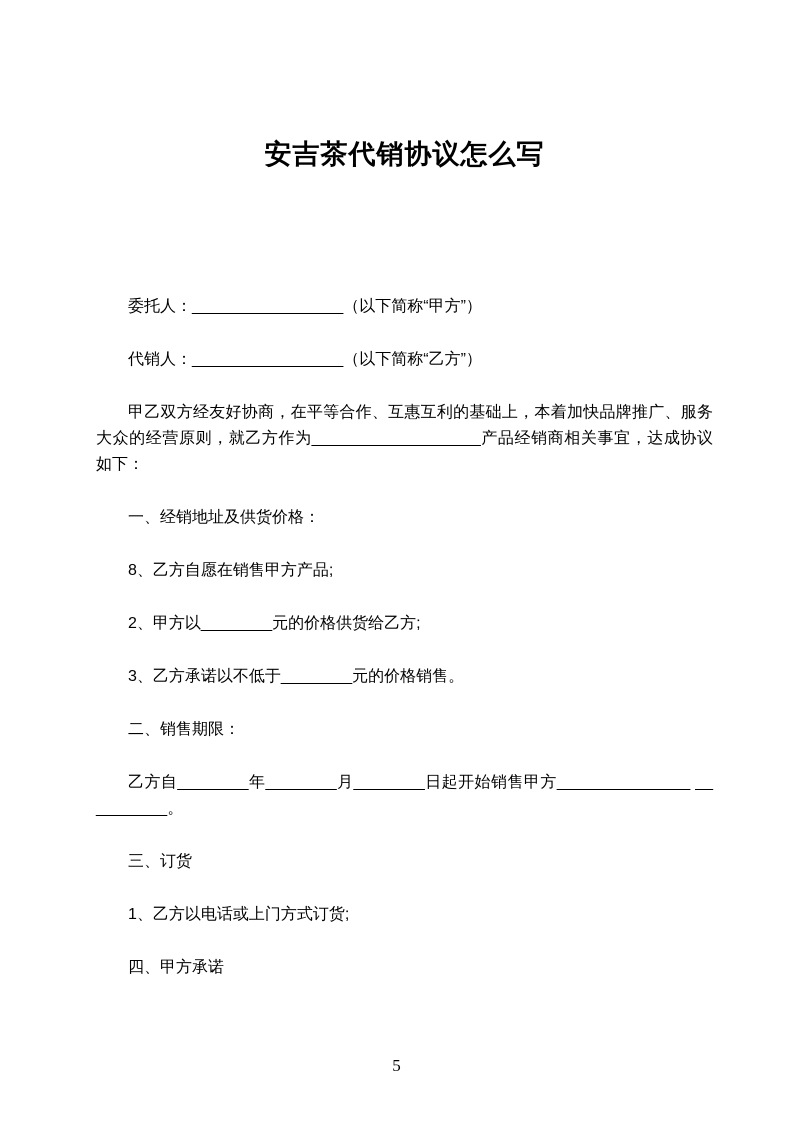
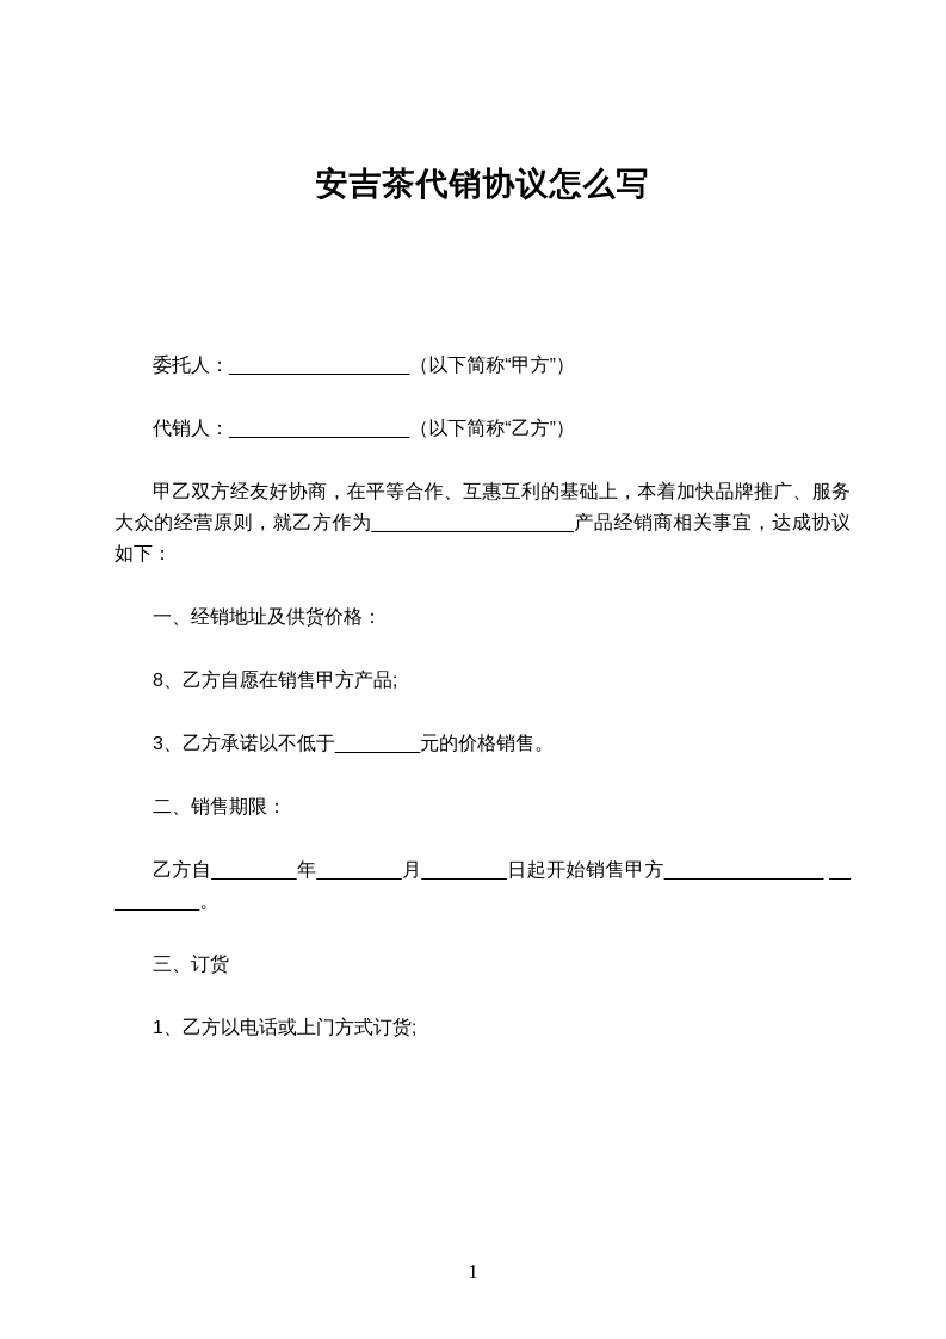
  安吉茶代销协议怎么写
  委托人：_________________（以下简称“甲方”）
  代销人：_________________（以下简称“乙方”）
  甲乙双方经友好协商，在平等合作、互惠互利的基础上，本着加快品牌推广、服务大众的经营原则，就乙方作为___________________产品经销商相关事宜，达成协议如下：
  一、经销地址及供货价格：
  8、乙方自愿在销售甲方产品;
- 2、甲方以________元的价格供货给乙方;
  3、乙方承诺以不低于________元的价格销售。
  二、销售期限：
  乙方自________年________月________日起开始销售甲方_______________ __________。
  三、订货
  1、乙方以电话或上门方式订货;
- 四、甲方承诺
- 5
+ 1
